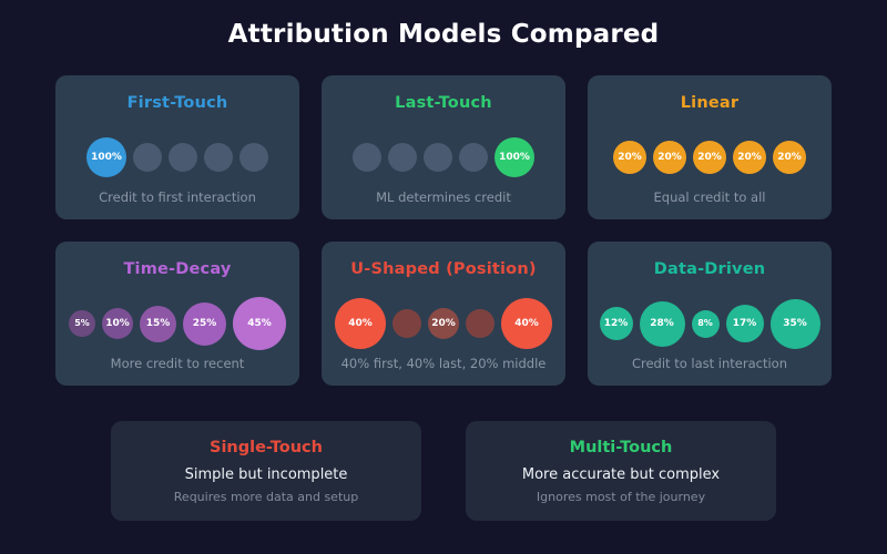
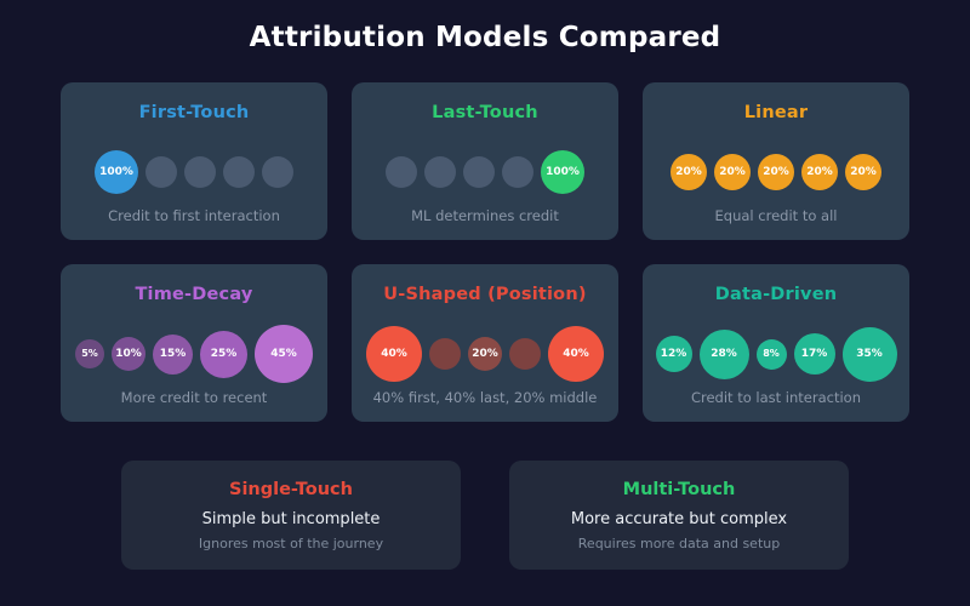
  Attribution Models Compared
  First-Touch
  100%
  Credit to first interaction
  Last-Touch
  100%
  ML determines credit
  Linear
  20%
  20%
  20%
  20%
  20%
  Equal credit to all
  Time-Decay
  5%
  10%
  15%
  25%
  45%
  More credit to recent
  U-Shaped (Position)
  40%
  20%
  40%
  40% first, 40% last, 20% middle
  Data-Driven
  12%
  28%
  8%
  17%
  35%
  Credit to last interaction
  Single-Touch
  Simple but incomplete
- Requires more data and setup
+ Ignores most of the journey
  Multi-Touch
  More accurate but complex
- Ignores most of the journey
+ Requires more data and setup
